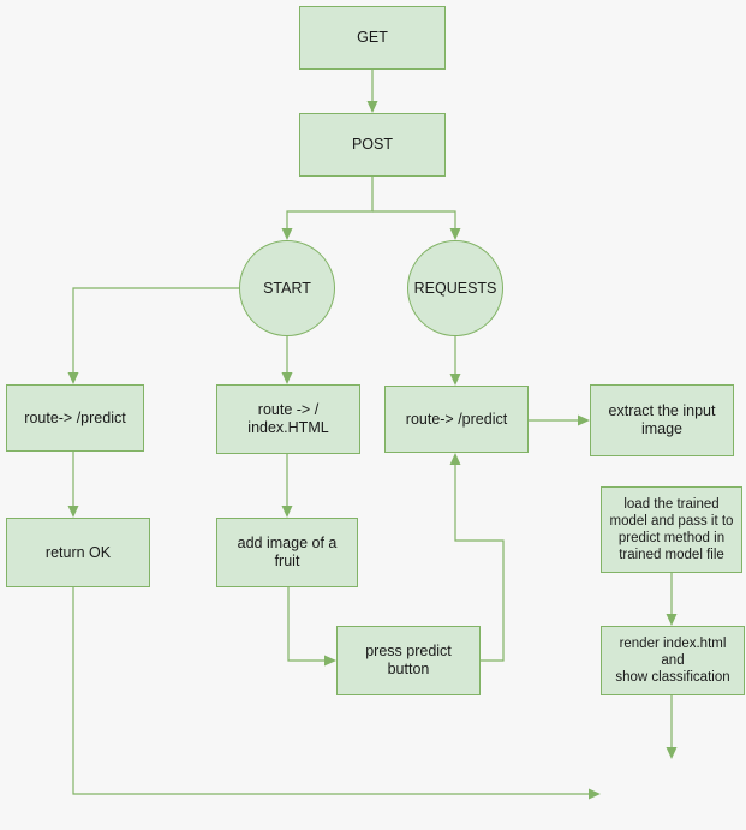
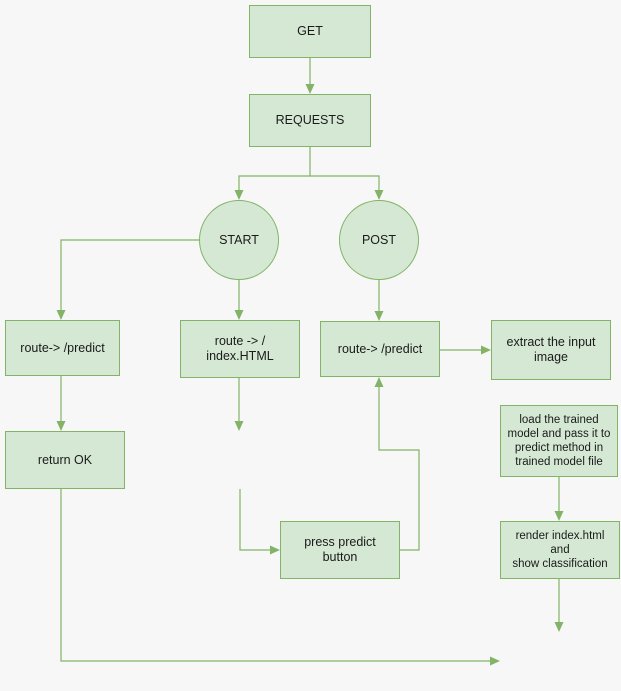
  GET
- POST
+ REQUESTS
  START
- REQUESTS
+ POST
  route-> /predict
  route -> /
  index.HTML
  route-> /predict
  extract the input
  image
  return OK
- add image of a fruit
  load the trained
  model and pass it to
  predict method in
  trained model file
  press predict button
  render index.html and
  show classification
